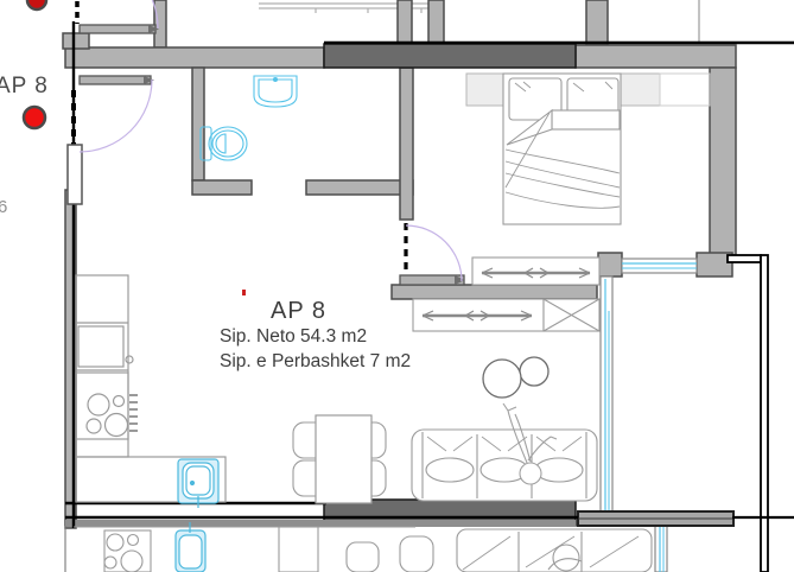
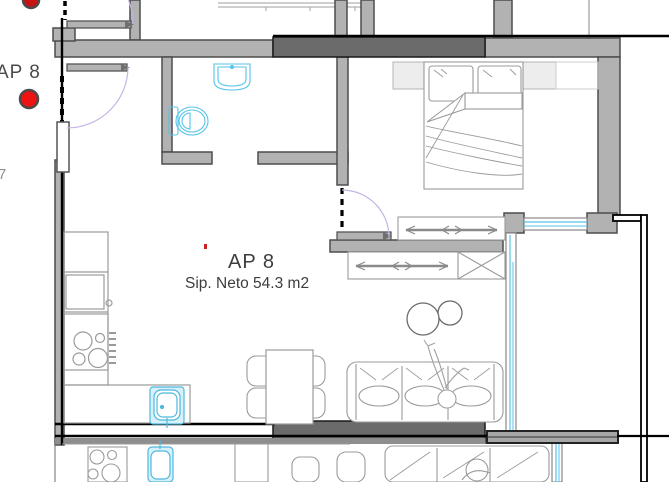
  AP 8
- 6
+ 7
  AP 8
  Sip. Neto 54.3 m2
- Sip. e Perbashket 7 m2
